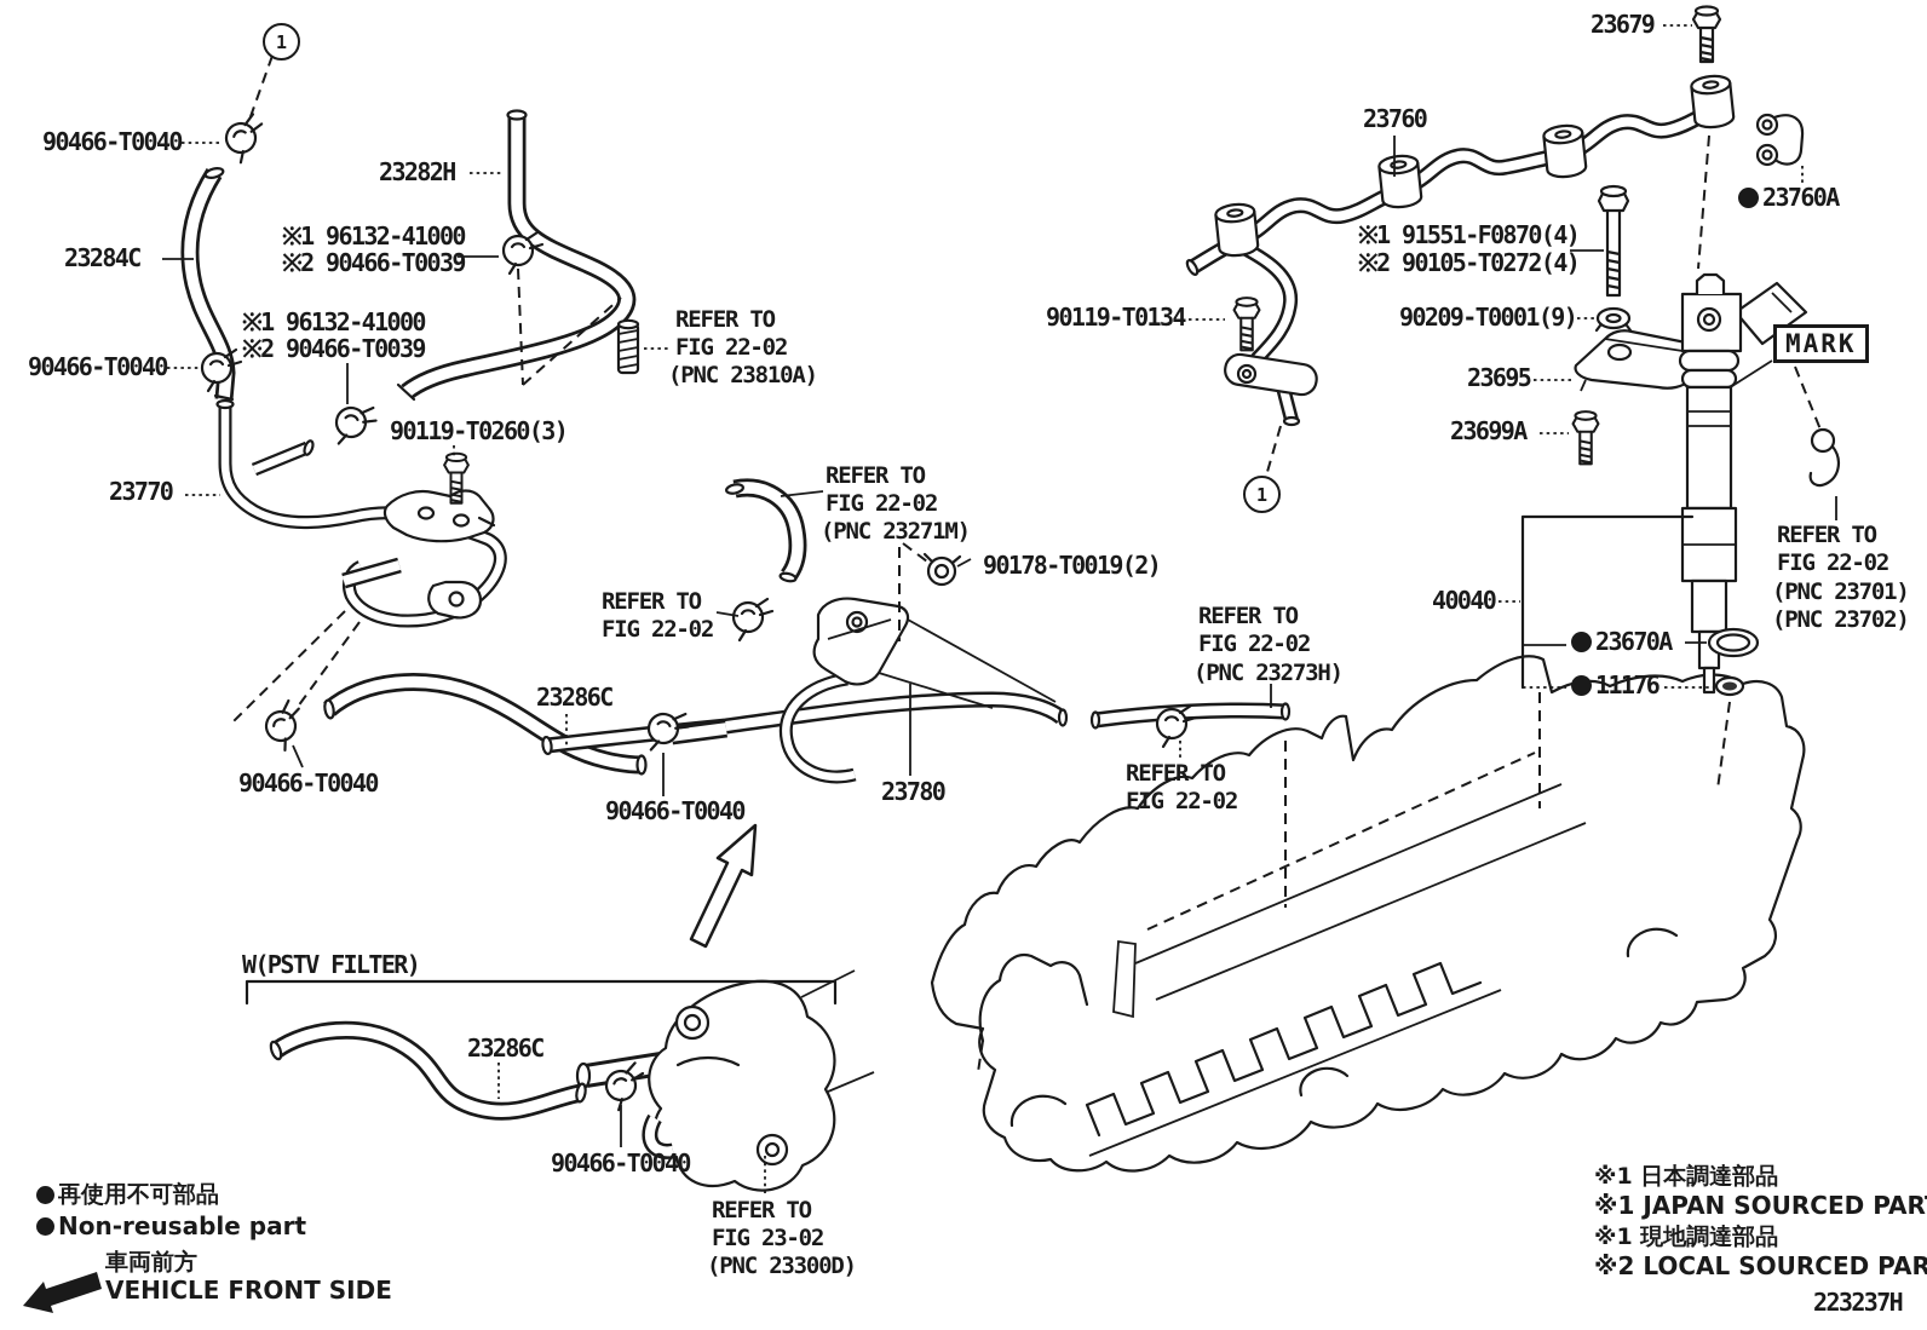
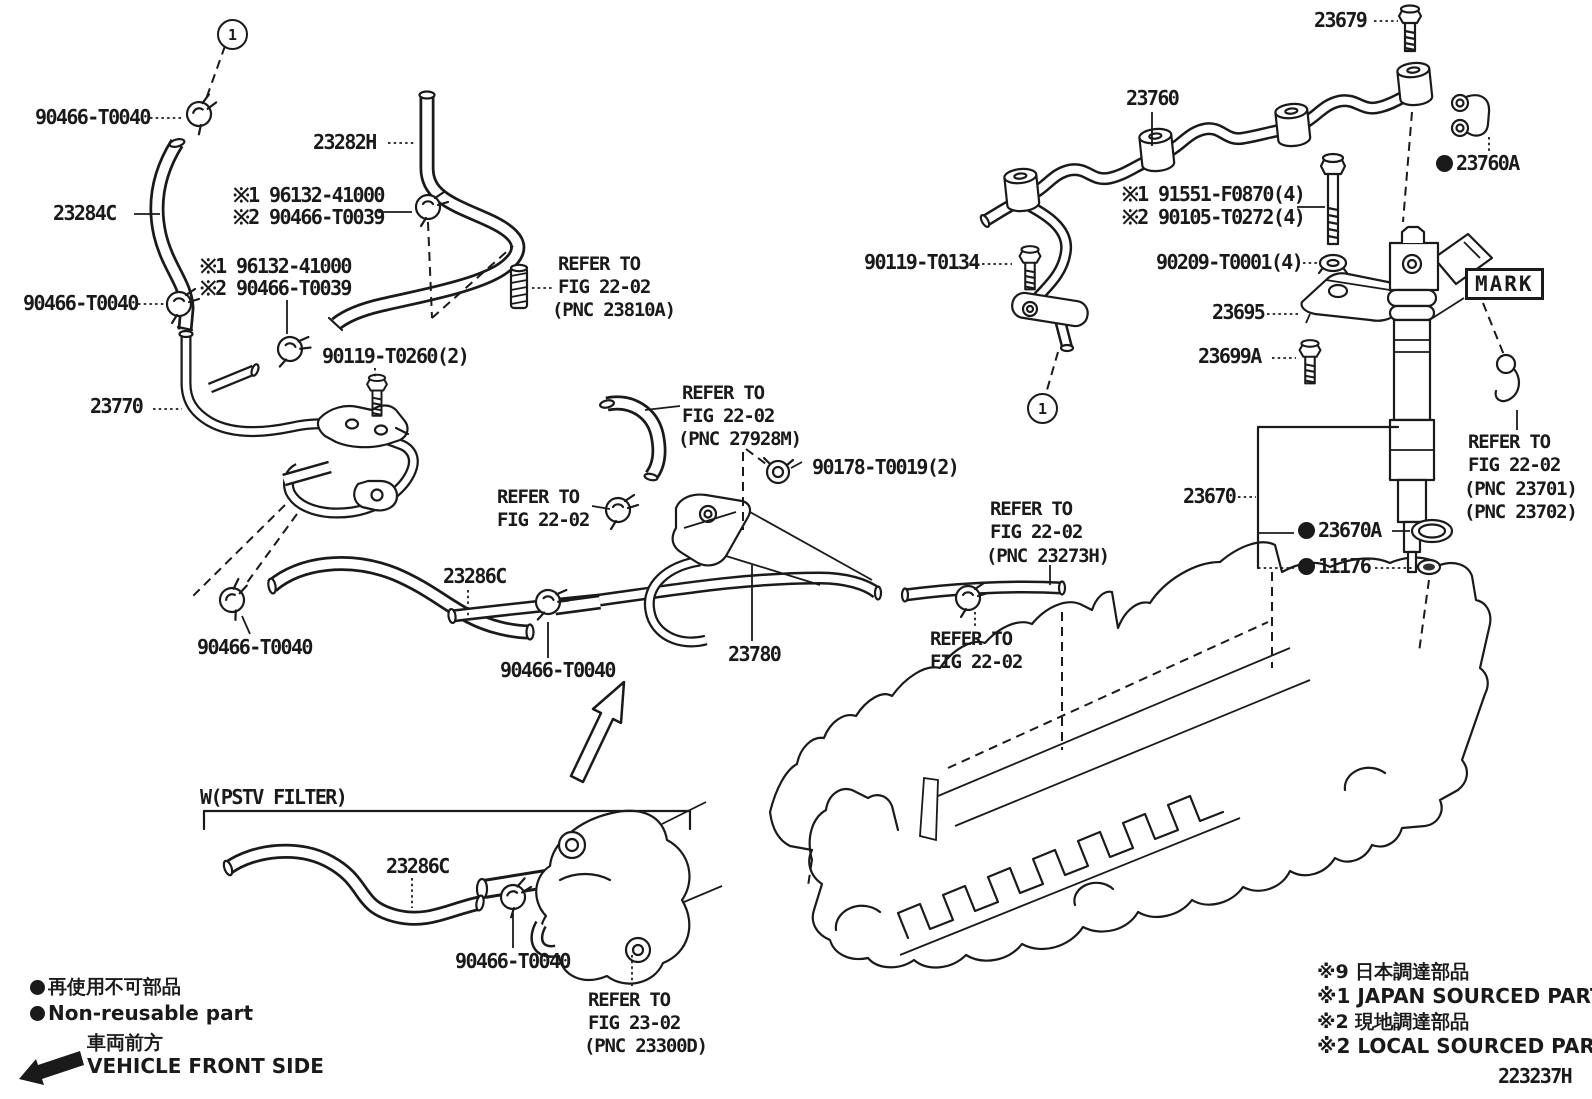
  1
  1
  90466-T0040
  23282H
  23284C
  ※1 96132-41000
  ※2 90466-T0039
  ※1 96132-41000
  ※2 90466-T0039
  90466-T0040
- 90119-T0260(3)
+ 90119-T0260(2)
  23770
  REFER TO
  FIG 22-02
  (PNC 23810A)
  REFER TO
  FIG 22-02
- (PNC 23271M)
+ (PNC 27928M)
  90178-T0019(2)
  REFER TO
  FIG 22-02
  23286C
  90466-T0040
  90466-T0040
  23780
  REFER TO
  FIG 22-02
  REFER TO
  FIG 22-02
  (PNC 23273H)
  23679
  23760
  23760A
  ※1 91551-F0870(4)
  ※2 90105-T0272(4)
  90119-T0134
- 90209-T0001(9)
+ 90209-T0001(4)
  23695
  23699A
  MARK
  REFER TO
  FIG 22-02
  (PNC 23701)
  (PNC 23702)
- 40040
+ 23670
  23670A
  11176
  W(PSTV FILTER)
  23286C
  90466-T0040
  REFER TO
  FIG 23-02
  (PNC 23300D)
  再使用不可部品
  Non-reusable part
  車両前方
  VEHICLE FRONT SIDE
- ※1 日本調達部品
+ ※9 日本調達部品
  ※1 JAPAN SOURCED PAR
- ※1 現地調達部品
+ ※2 現地調達部品
  ※2 LOCAL SOURCED PAR
  223237H
